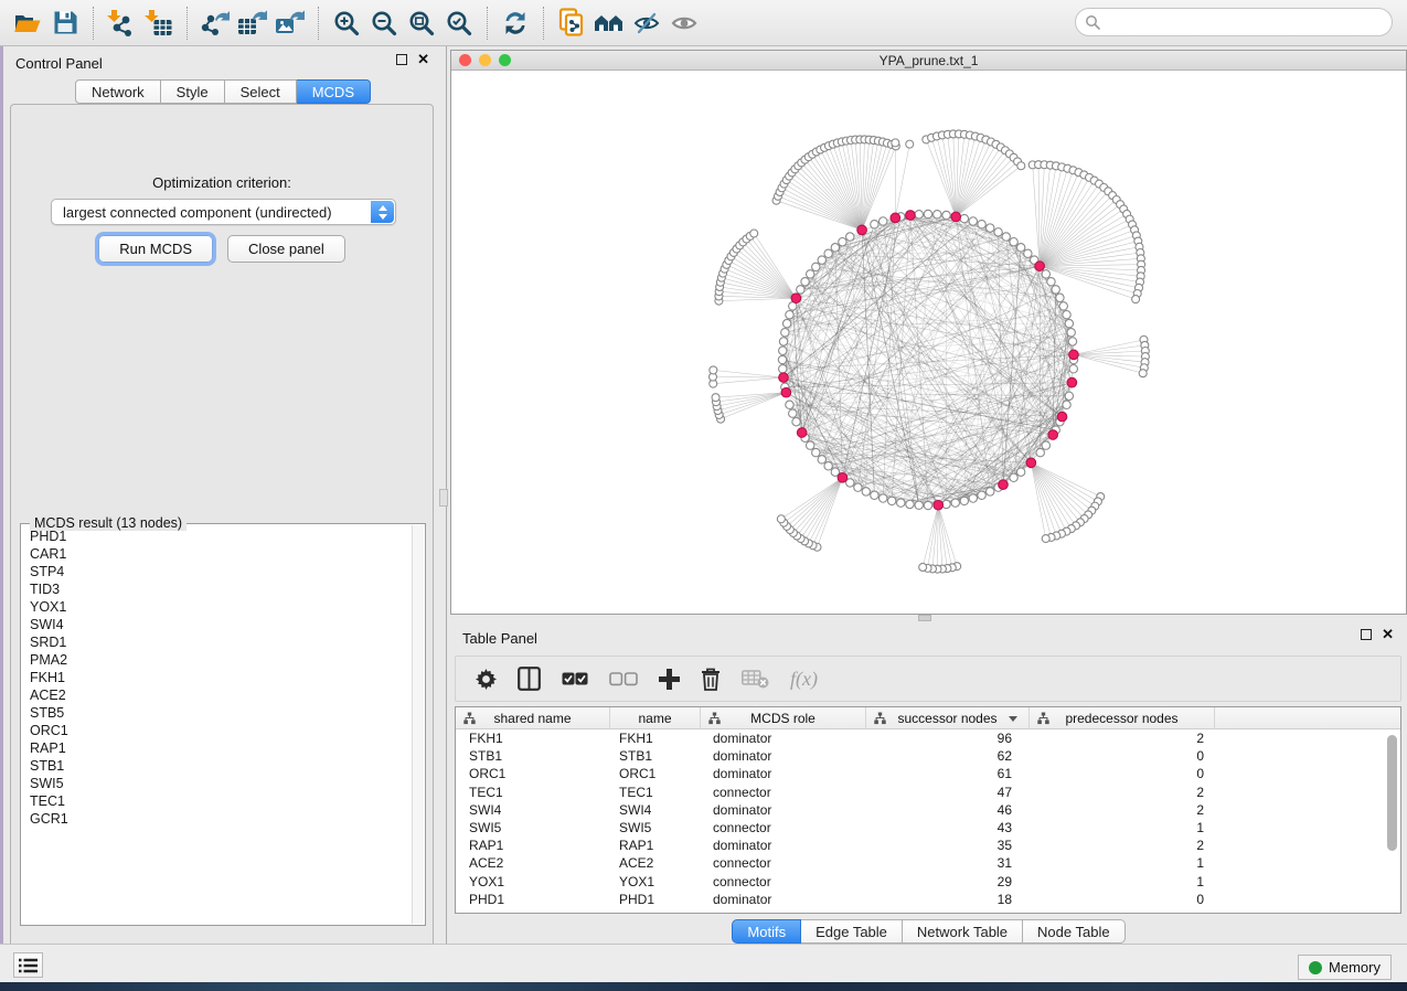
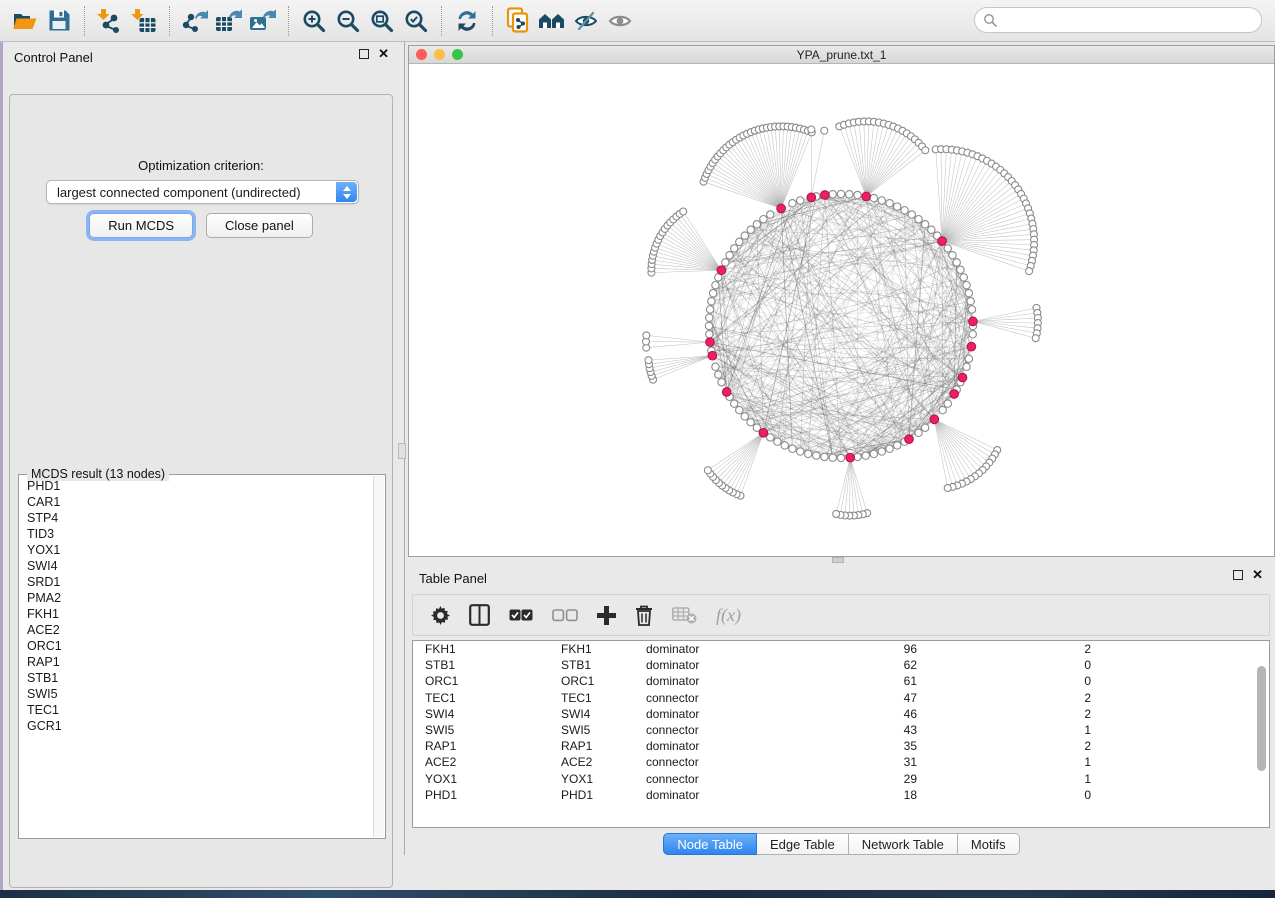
  Control Panel
  ✕
- Network
- Style
- Select
- MCDS
  Optimization criterion:
  largest connected component (undirected)
  Run MCDS
  Close panel
  MCDS result (13 nodes)
  PHD1
  CAR1
  STP4
  TID3
  YOX1
  SWI4
  SRD1
  PMA2
  FKH1
  ACE2
- STB5
  ORC1
  RAP1
  STB1
  SWI5
  TEC1
  GCR1
  YPA_prune.txt_1
  Table Panel
  ✕
  f(x)
- shared name
- name
- MCDS role
- successor nodes
- predecessor nodes
  FKH1
  FKH1
  dominator
  96
  2
  STB1
  STB1
  dominator
  62
  0
  ORC1
  ORC1
  dominator
  61
  0
  TEC1
  TEC1
  connector
  47
  2
  SWI4
  SWI4
  dominator
  46
  2
  SWI5
  SWI5
  connector
  43
  1
  RAP1
  RAP1
  dominator
  35
  2
  ACE2
  ACE2
  connector
  31
  1
  YOX1
  YOX1
  connector
  29
  1
  PHD1
  PHD1
  dominator
  18
  0
- Motifs
+ Node Table
  Edge Table
  Network Table
- Node Table
+ Motifs
- Memory
